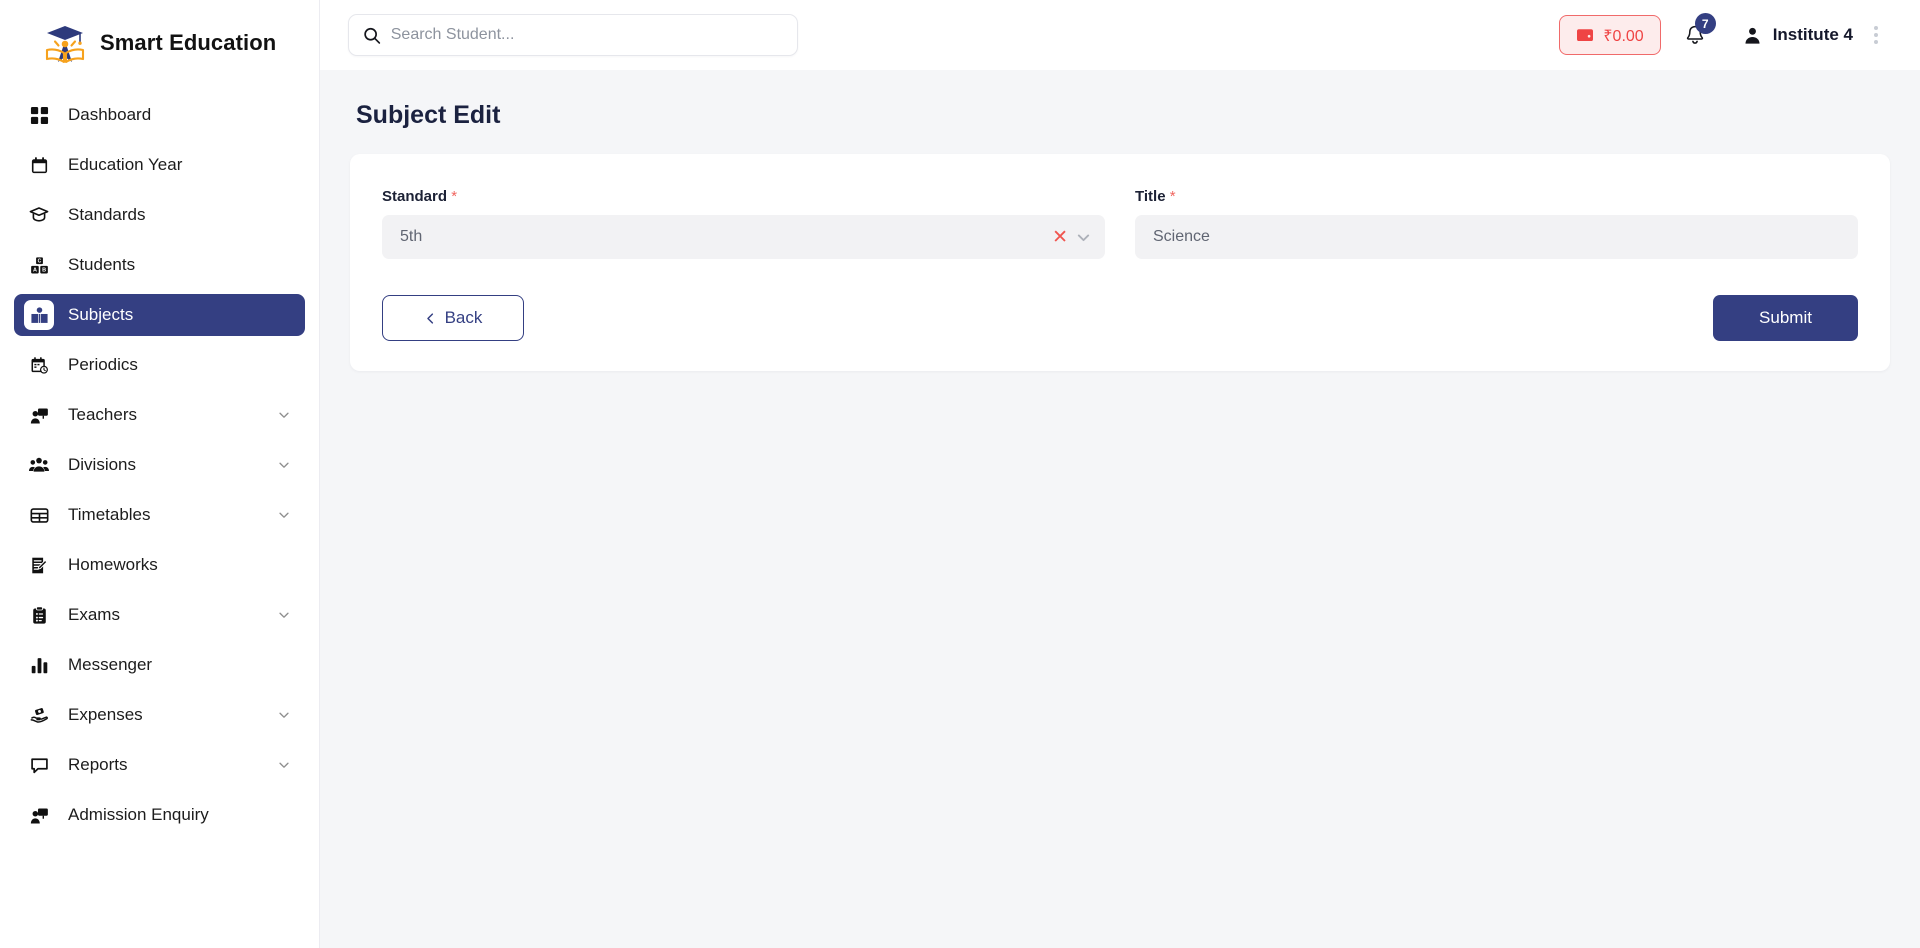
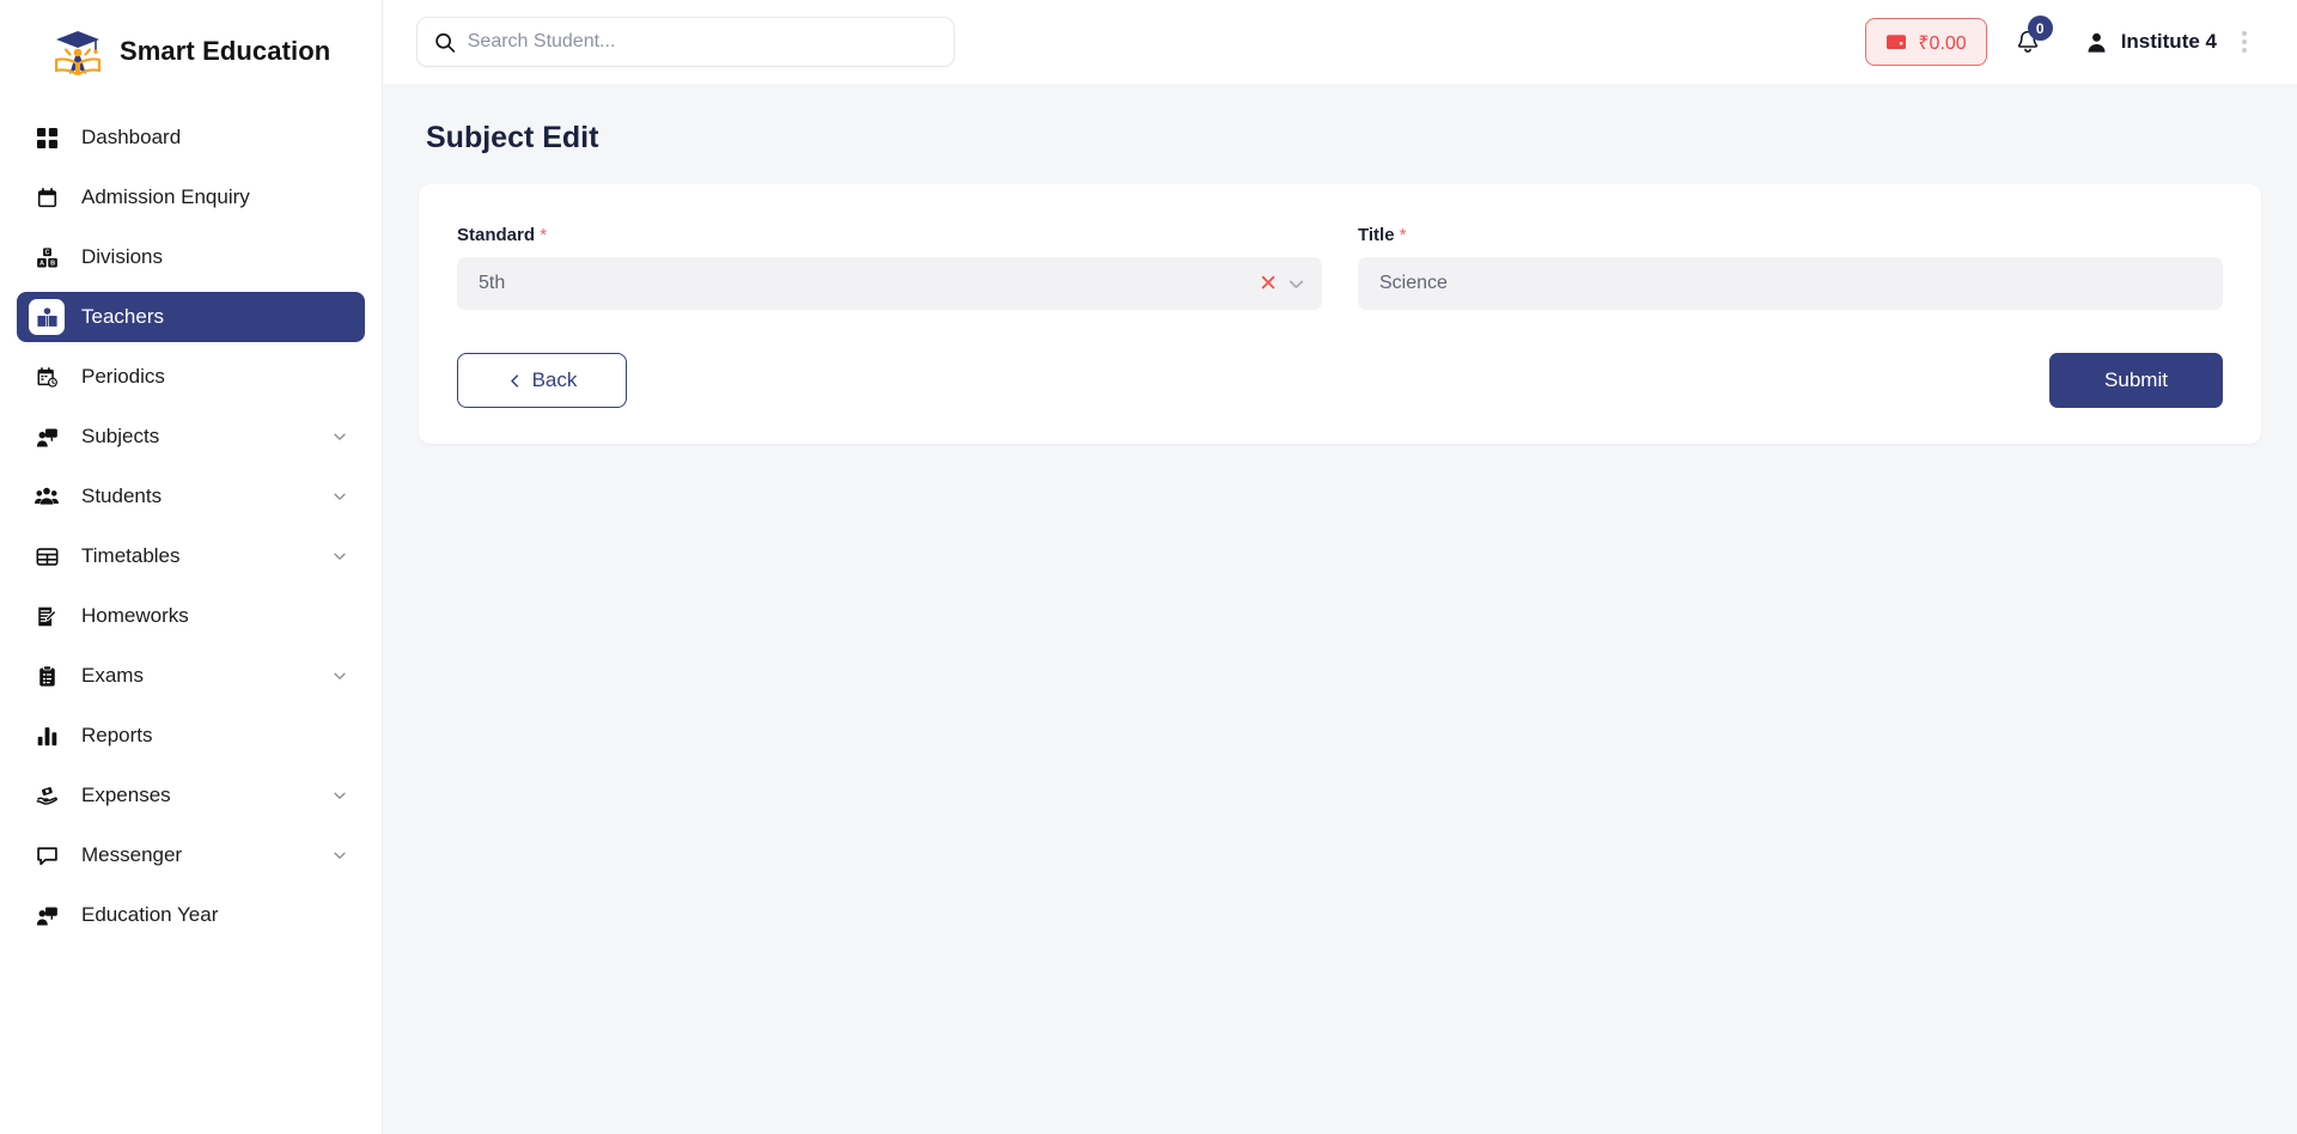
  Smart Education
  Dashboard
- Education Year
+ Admission Enquiry
- Standards
- Students
+ Divisions
- Subjects
+ Teachers
  Periodics
- Teachers
+ Subjects
- Divisions
+ Students
  Timetables
  Homeworks
  Exams
- Messenger
+ Reports
  Expenses
- Reports
+ Messenger
- Admission Enquiry
+ Education Year
  Search Student...
  ₹0.00
- 7
+ 0
  Institute 4
  Subject Edit
  Standard *
  5th
  ✕
  Title *
  Science
  Back
  Submit
